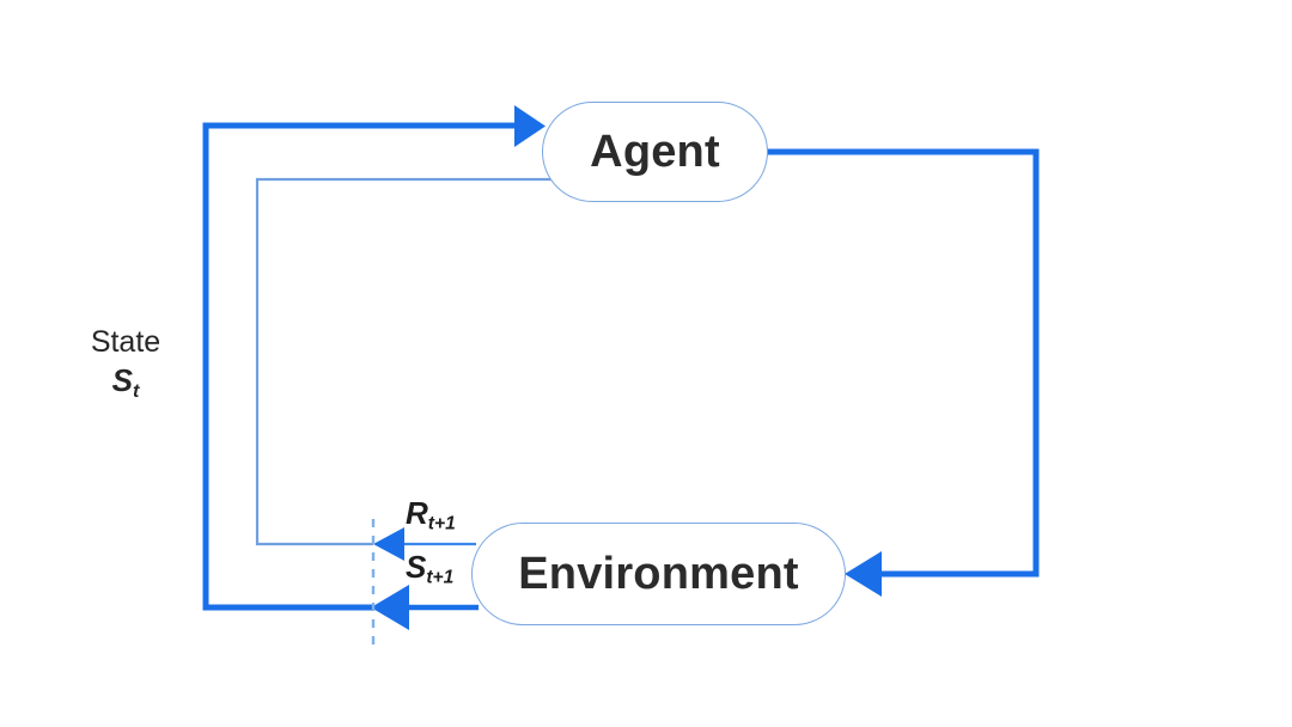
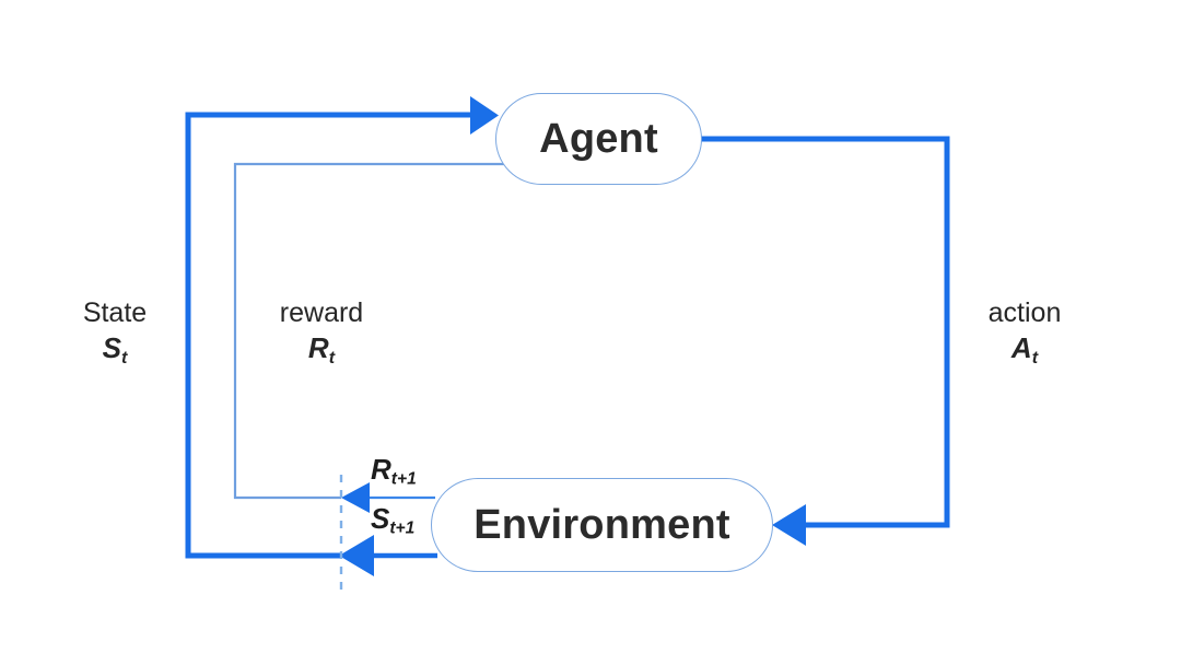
  Agent
  Environment
  State
  St
+ reward
+ Rt
+ action
+ At
  Rt+1
  St+1
